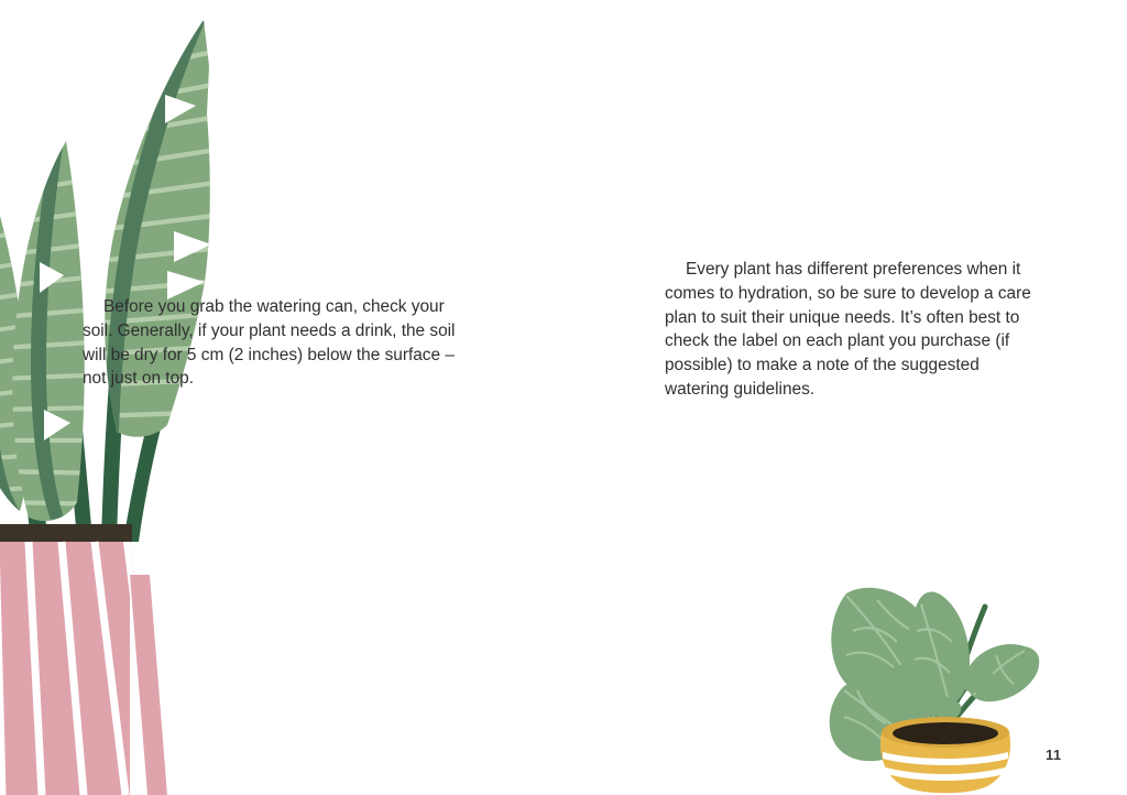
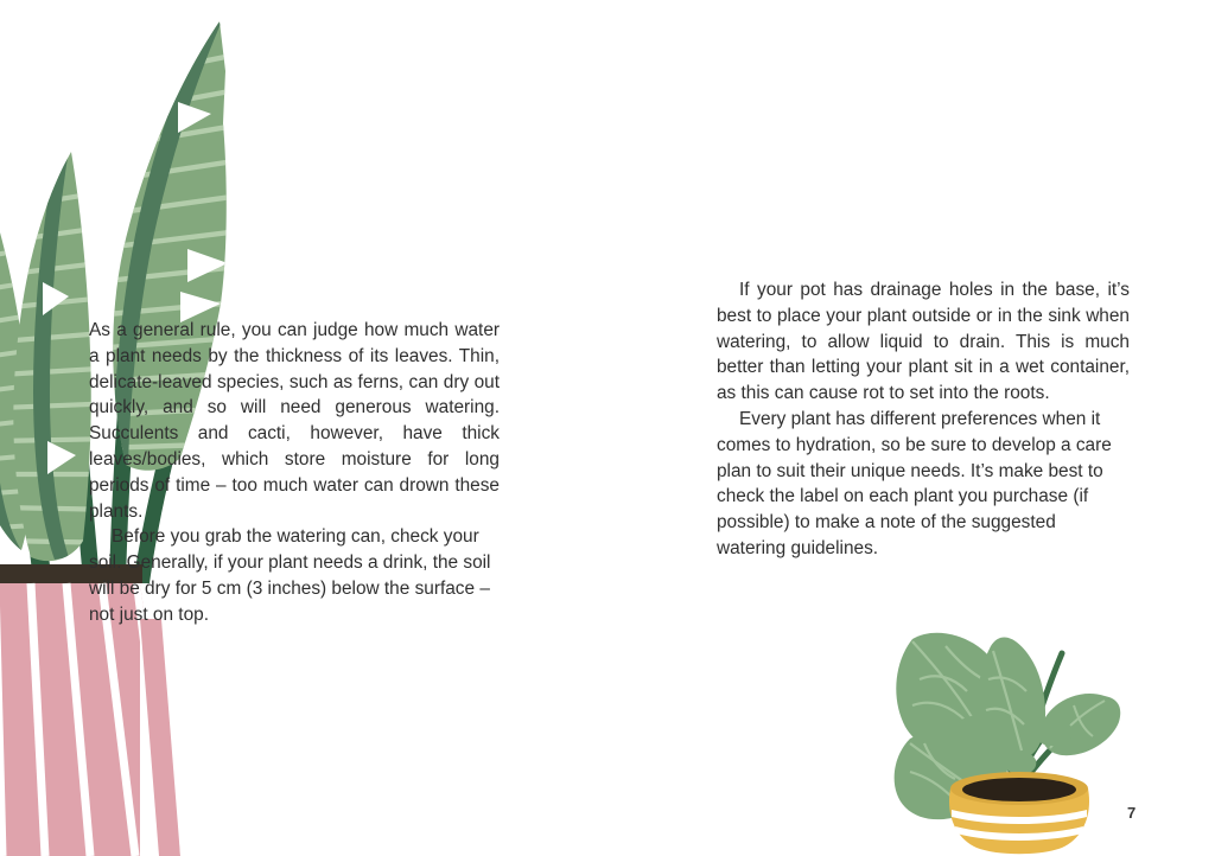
+ As a general rule, you can judge how much water a plant needs by the thickness of its leaves. Thin, delicate-leaved species, such as ferns, can dry out quickly, and so will need generous watering. Succulents and cacti, however, have thick leaves/bodies, which store moisture for long periods of time – too much water can drown these plants.
- Before you grab the watering can, check your soil. Generally, if your plant needs a drink, the soil will be dry for 5 cm (2 inches) below the surface – not just on top.
+ Before you grab the watering can, check your soil. Generally, if your plant needs a drink, the soil will be dry for 5 cm (3 inches) below the surface – not just on top.
+ If your pot has drainage holes in the base, it’s best to place your plant outside or in the sink when watering, to allow liquid to drain. This is much better than letting your plant sit in a wet container, as this can cause rot to set into the roots.
- Every plant has different preferences when it comes to hydration, so be sure to develop a care plan to suit their unique needs. It’s often best to check the label on each plant you purchase (if possible) to make a note of the suggested watering guidelines.
+ Every plant has different preferences when it comes to hydration, so be sure to develop a care plan to suit their unique needs. It’s make best to check the label on each plant you purchase (if possible) to make a note of the suggested watering guidelines.
- 11
+ 7
